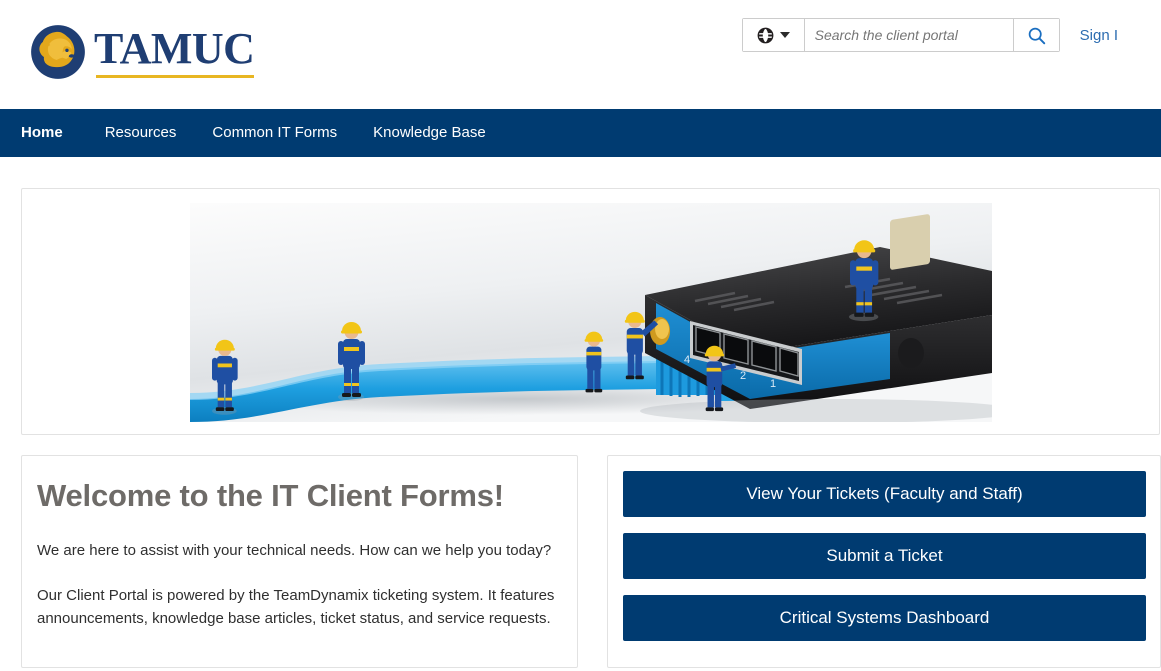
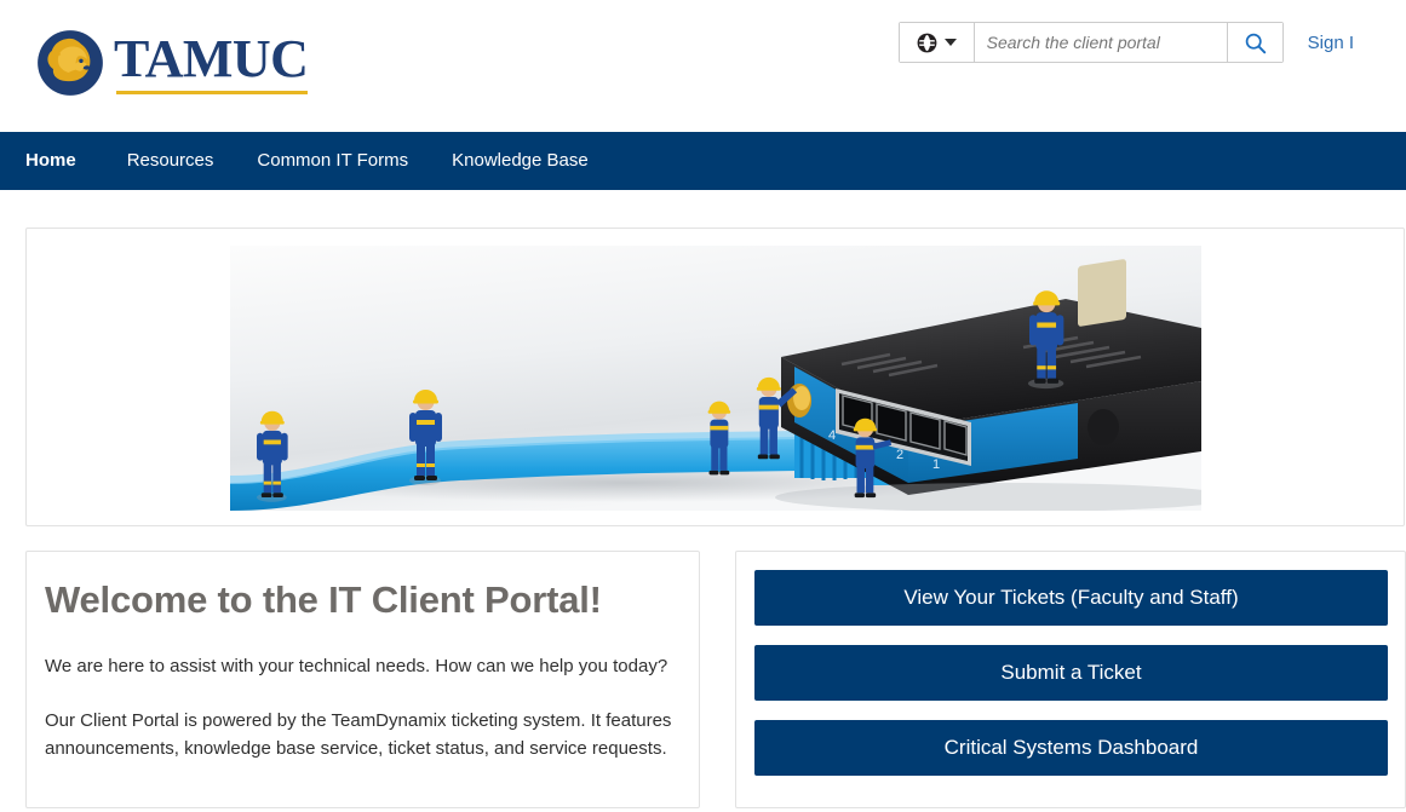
  TAMUC
  Search the client portal
  Sign I
  Home
  Resources
  Common IT Forms
  Knowledge Base
  4
  2
  1
- Welcome to the IT Client Forms!
+ Welcome to the IT Client Portal!
  We are here to assist with your technical needs. How can we help you today?
- Our Client Portal is powered by the TeamDynamix ticketing system. It features announcements, knowledge base articles, ticket status, and service requests.
+ Our Client Portal is powered by the TeamDynamix ticketing system. It features announcements, knowledge base service, ticket status, and service requests.
  View Your Tickets (Faculty and Staff)
  Submit a Ticket
  Critical Systems Dashboard
